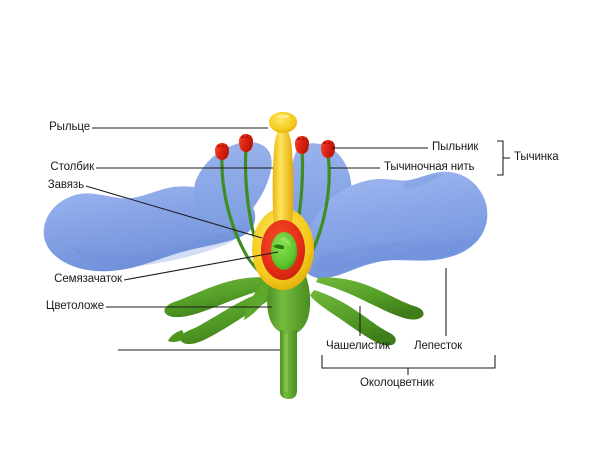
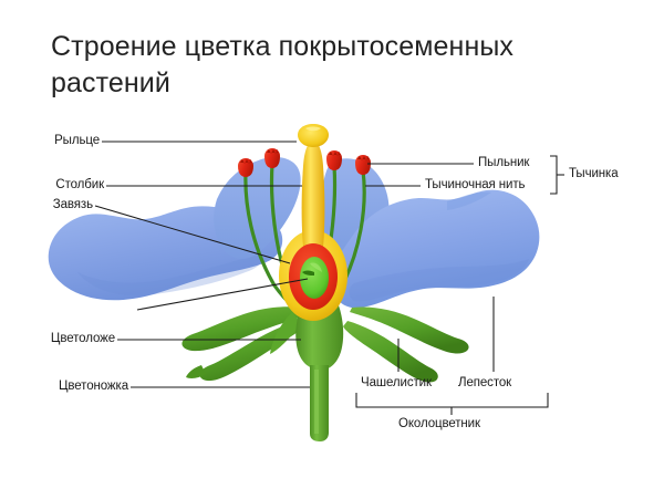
+ Строение цветка покрытосеменных растений
  Рыльце
  Столбик
  Завязь
- Семязачаток
  Цветоложе
+ Цветоножка
  Пыльник
  Тычиночная нить
  Тычинка
  Чашелистик
  Лепесток
  Околоцветник
